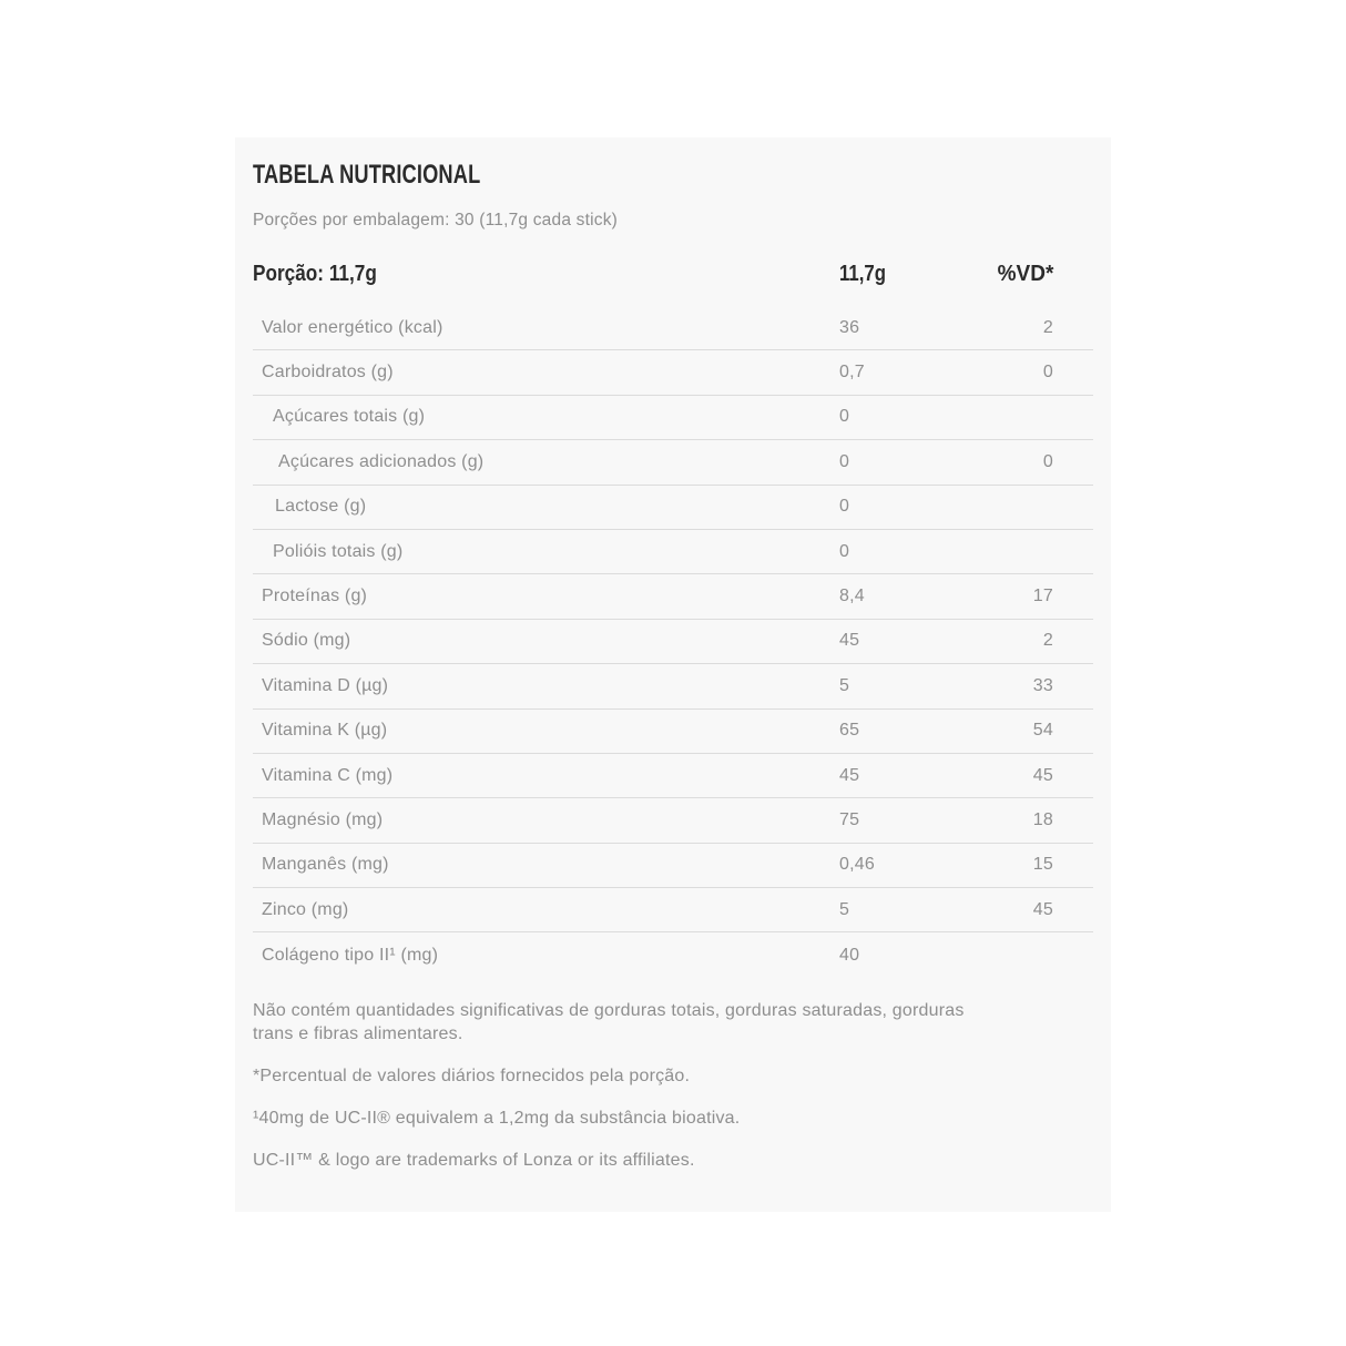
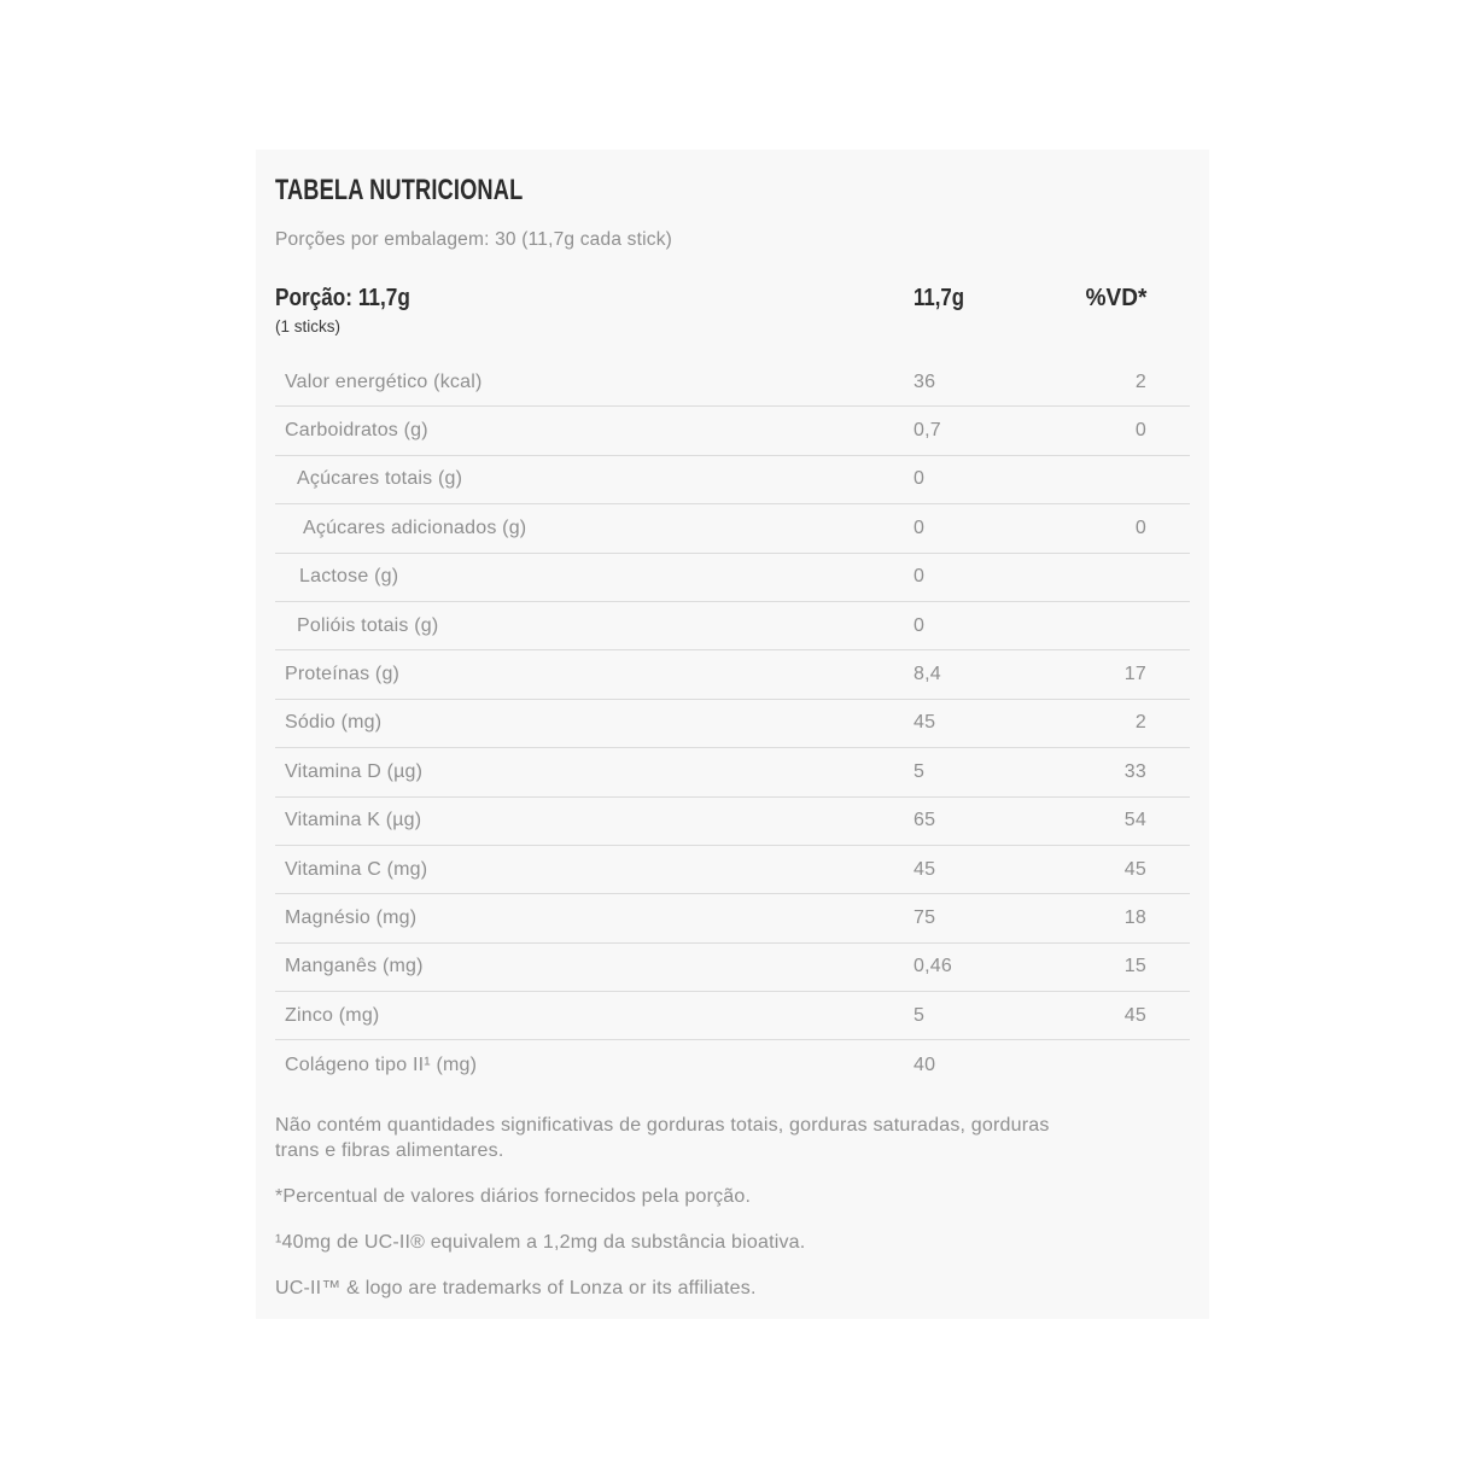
  TABELA NUTRICIONAL
  Porções por embalagem: 30 (11,7g cada stick)
  Porção: 11,7g
+ (1 sticks)
  11,7g
  %VD*
  Valor energético (kcal)
  36
  2
  Carboidratos (g)
  0,7
  0
  Açúcares totais (g)
  0
  Açúcares adicionados (g)
  0
  0
  Lactose (g)
  0
  Polióis totais (g)
  0
  Proteínas (g)
  8,4
  17
  Sódio (mg)
  45
  2
  Vitamina D (µg)
  5
  33
  Vitamina K (µg)
  65
  54
  Vitamina C (mg)
  45
  45
  Magnésio (mg)
  75
  18
  Manganês (mg)
  0,46
  15
  Zinco (mg)
  5
  45
  Colágeno tipo II¹ (mg)
  40
  Não contém quantidades significativas de gorduras totais, gorduras saturadas, gorduras trans e fibras alimentares.
  *Percentual de valores diários fornecidos pela porção.
  ¹40mg de UC-II® equivalem a 1,2mg da substância bioativa.
  UC-II™ & logo are trademarks of Lonza or its affiliates.
